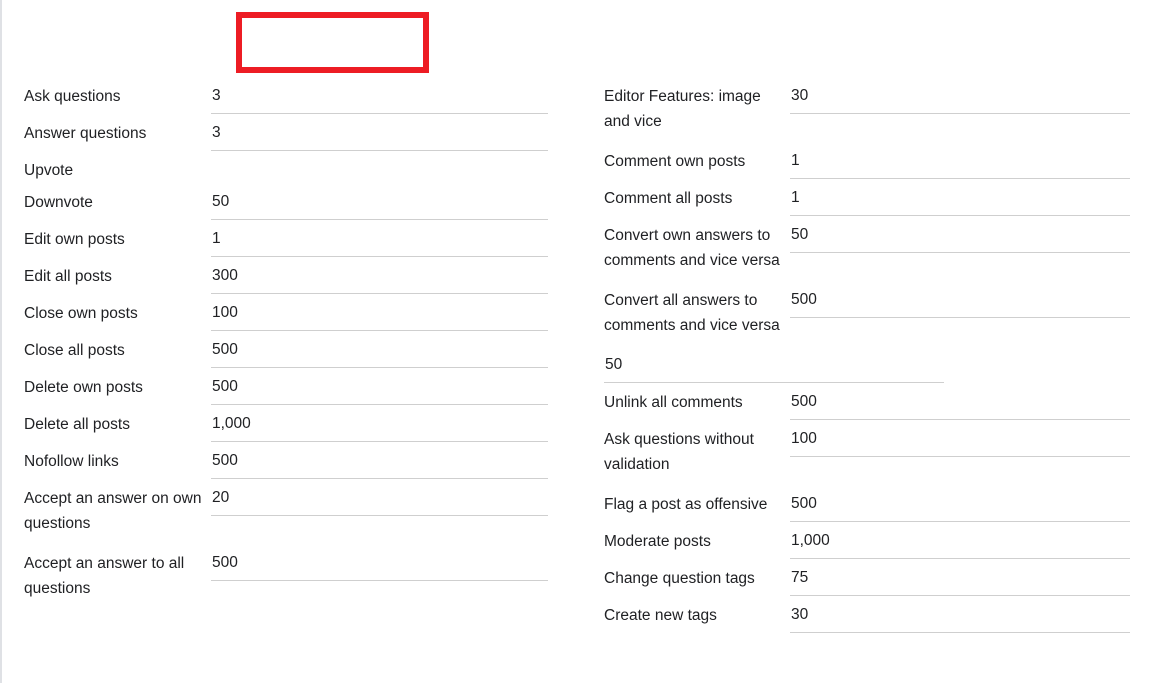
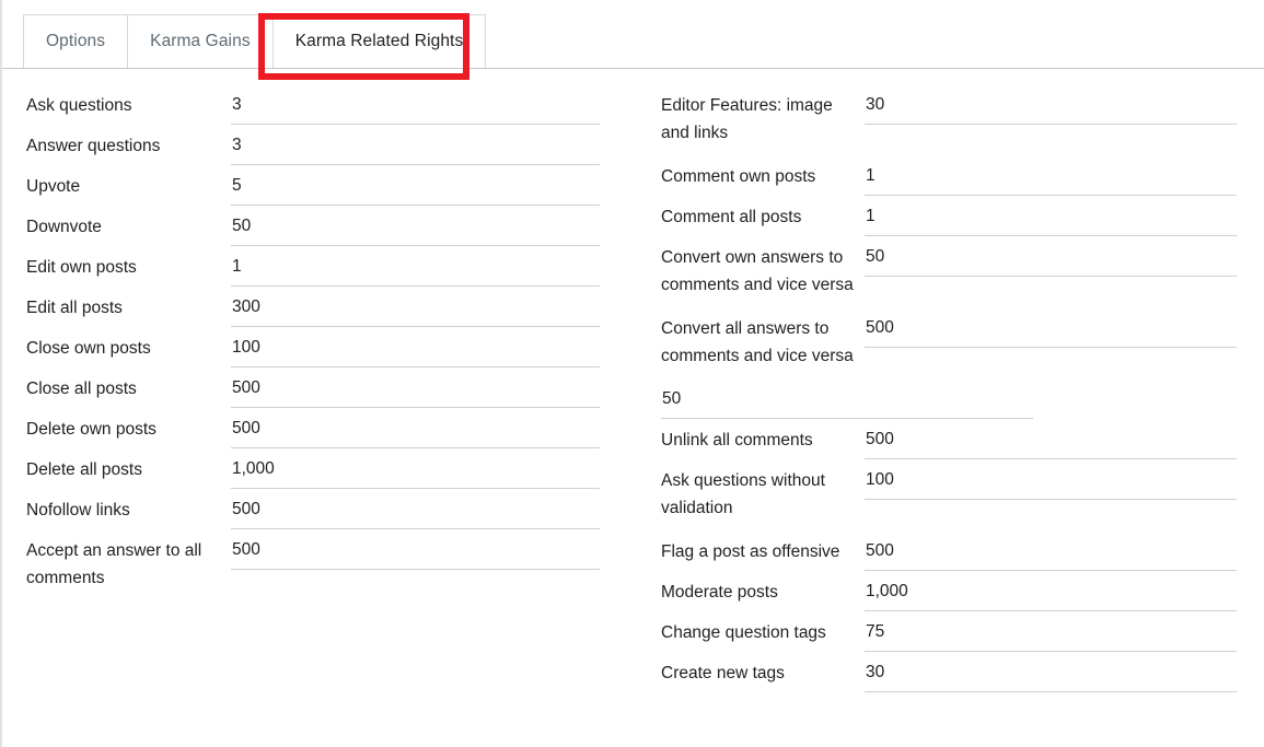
+ Options
+ Karma Gains
+ Karma Related Rights
  Ask questions
  3
  Answer questions
  3
  Upvote
+ 5
  Downvote
  50
  Edit own posts
  1
  Edit all posts
  300
  Close own posts
  100
  Close all posts
  500
  Delete own posts
  500
  Delete all posts
  1,000
  Nofollow links
  500
- Accept an answer on own questions
- 20
- Accept an answer to all questions
+ Accept an answer to all comments
  500
- Editor Features: image and vice
+ Editor Features: image and links
  30
  Comment own posts
  1
  Comment all posts
  1
  Convert own answers to comments and vice versa
  50
  Convert all answers to comments and vice versa
  500
  50
  Unlink all comments
  500
  Ask questions without validation
  100
  Flag a post as offensive
  500
  Moderate posts
  1,000
  Change question tags
  75
  Create new tags
  30
